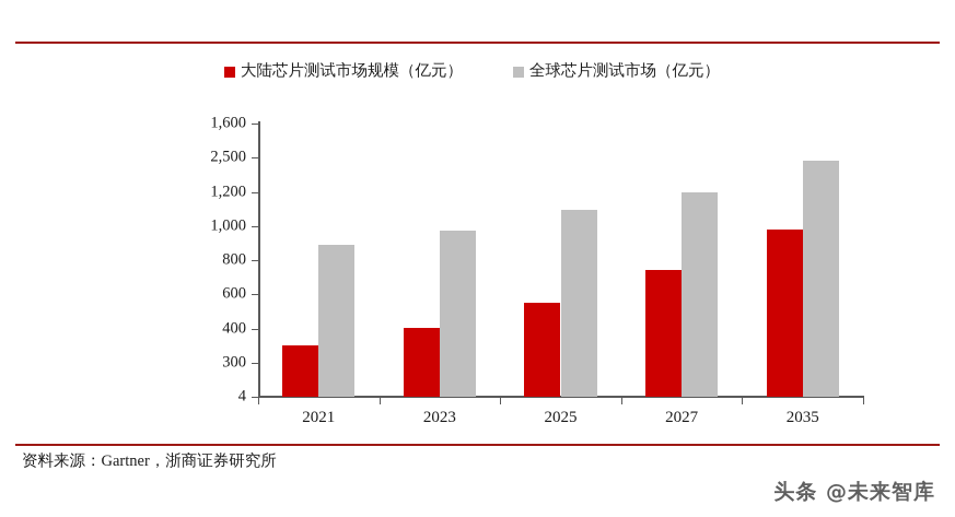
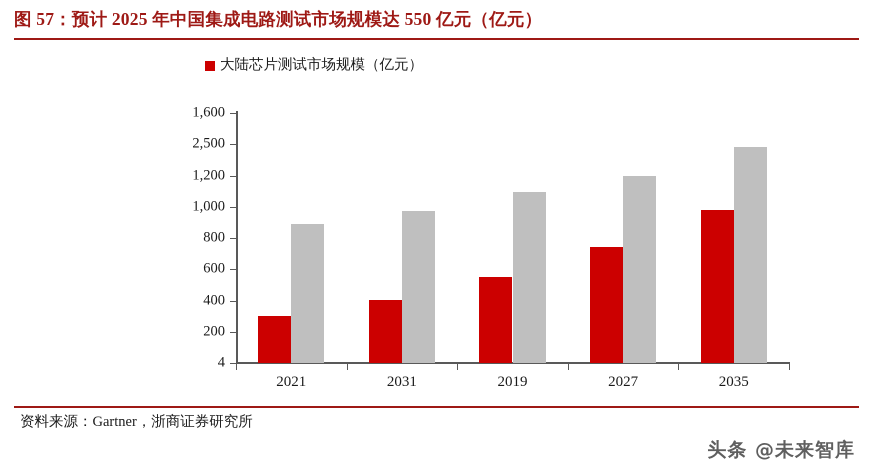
+ 图 57：预计 2025 年中国集成电路测试市场规模达 550 亿元（亿元）
  大陆芯片测试市场规模（亿元）
- 全球芯片测试市场（亿元）
  4
- 300
+ 200
  400
  600
  800
  1,000
  1,200
  2,500
  1,600
  资料来源：Gartner，浙商证券研究所
  头条 @未来智库
  2021
- 2023
+ 2031
- 2025
+ 2019
  2027
  2035
